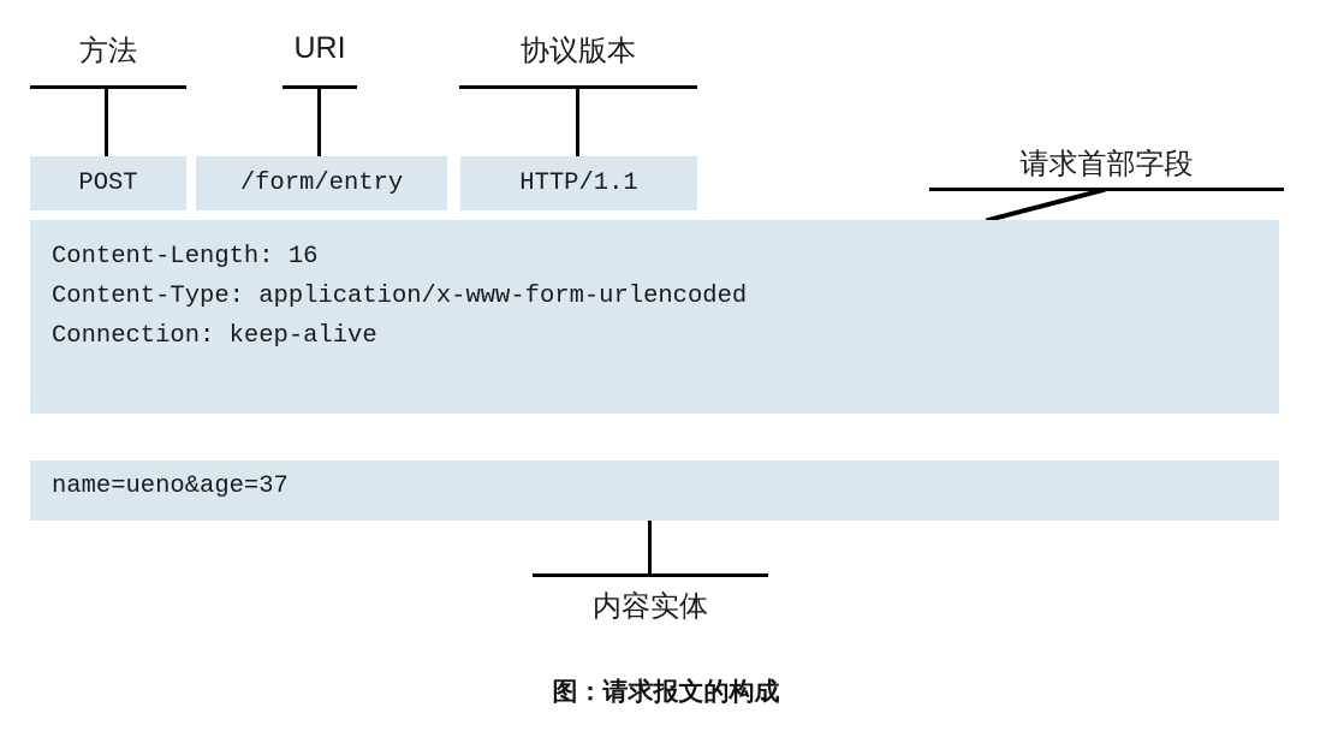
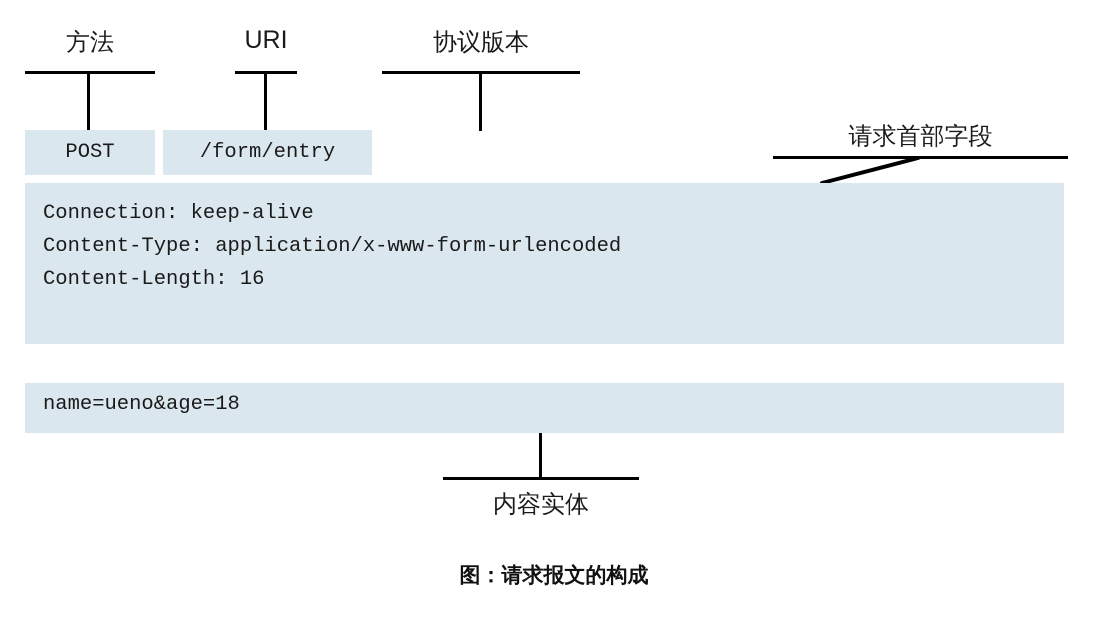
  方法
  URI
  协议版本
  POST
  /form/entry
- HTTP/1.1
  请求首部字段
- Content-Length: 16
+ Connection: keep-alive
  Content-Type: application/x-www-form-urlencoded
- Connection: keep-alive
+ Content-Length: 16
- name=ueno&age=37
+ name=ueno&age=18
  内容实体
  图：请求报文的构成
